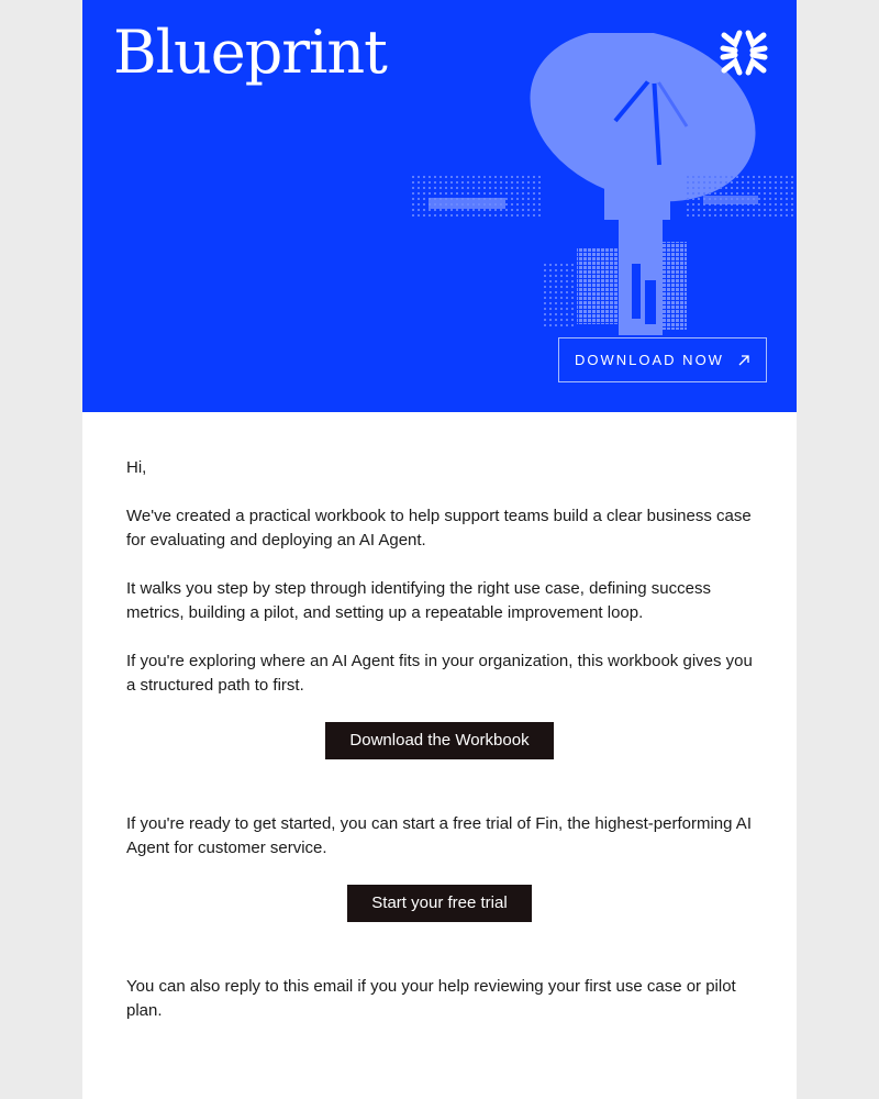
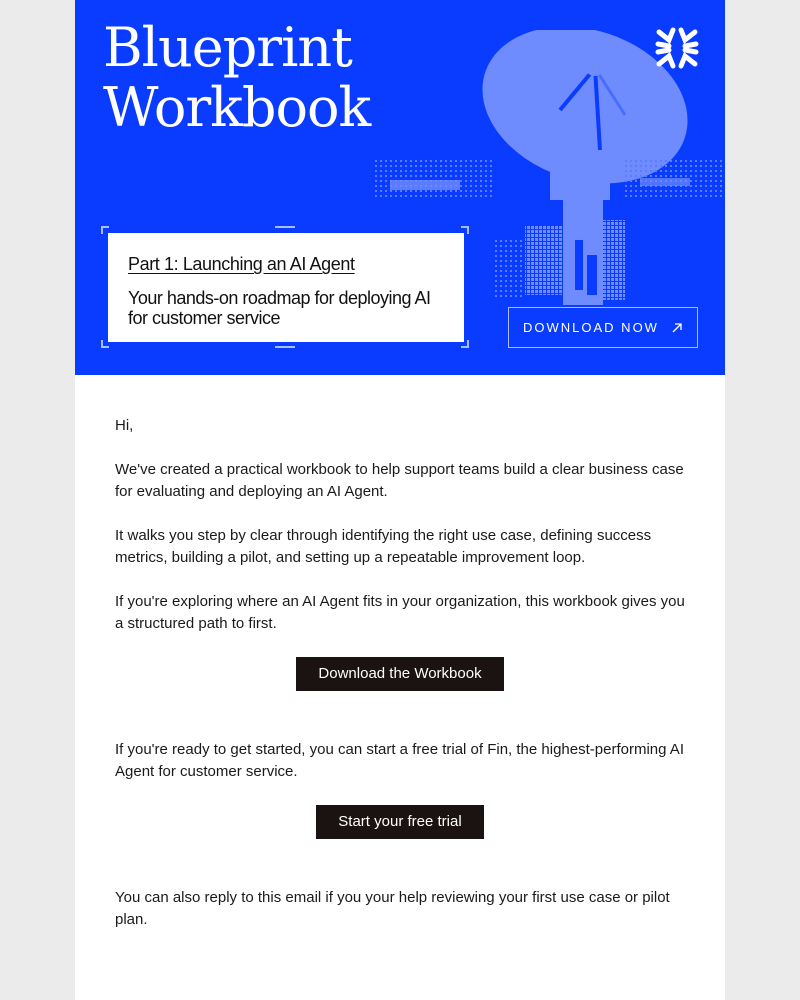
  Blueprint
+ Workbook
+ Part 1: Launching an AI Agent
+ Your hands-on roadmap for deploying AI for customer service
  DOWNLOAD NOW
  Hi,
  We've created a practical workbook to help support teams build a clear business case for evaluating and deploying an AI Agent.
- It walks you step by step through identifying the right use case, defining success metrics, building a pilot, and setting up a repeatable improvement loop.
+ It walks you step by clear through identifying the right use case, defining success metrics, building a pilot, and setting up a repeatable improvement loop.
  If you're exploring where an AI Agent fits in your organization, this workbook gives you a structured path to first.
  Download the Workbook
  If you're ready to get started, you can start a free trial of Fin, the highest-performing AI Agent for customer service.
  Start your free trial
  You can also reply to this email if you your help reviewing your first use case or pilot plan.
